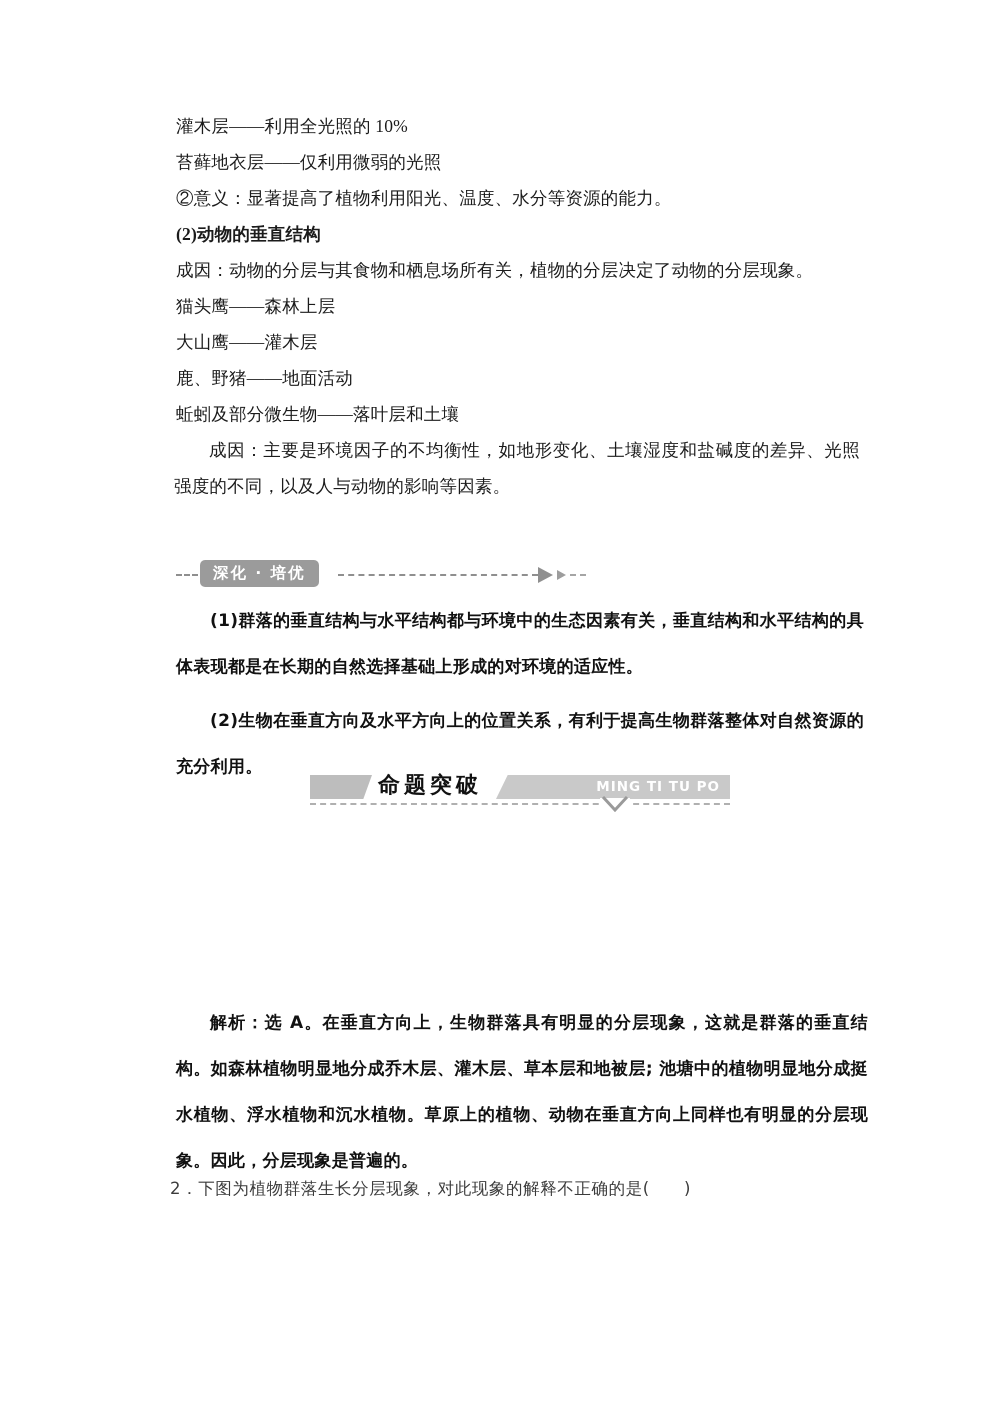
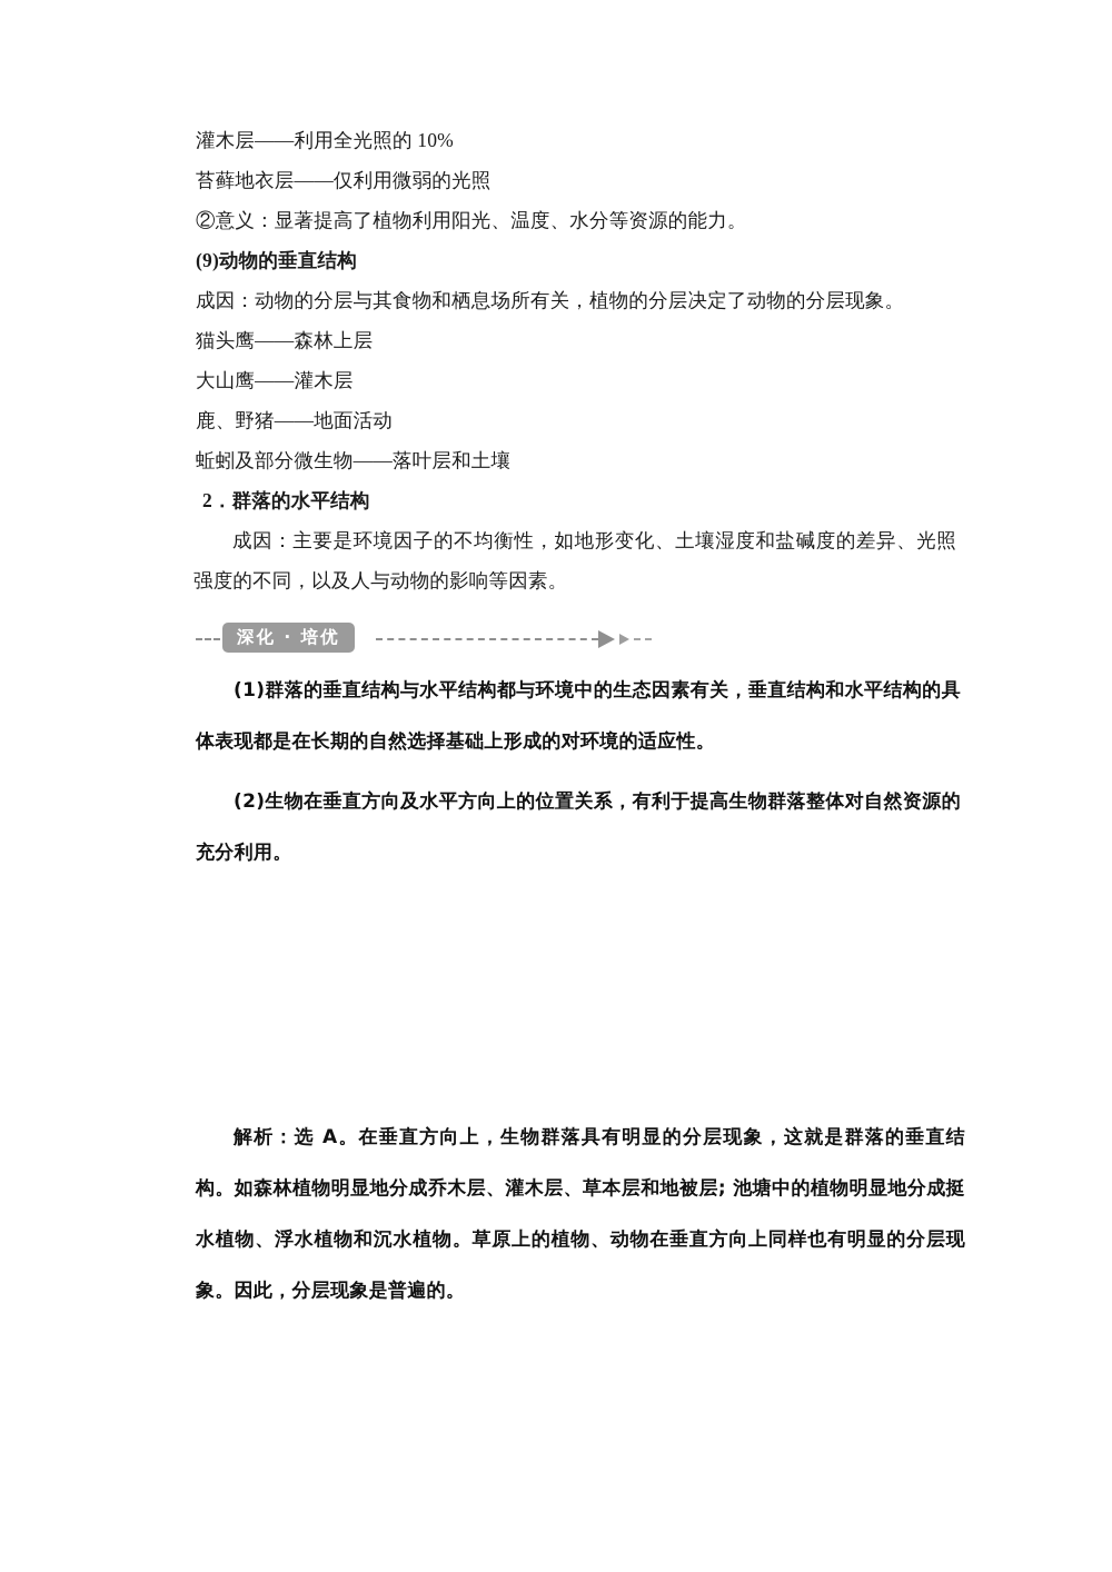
  灌木层——利用全光照的 10%
  苔藓地衣层——仅利用微弱的光照
  ②意义：显著提高了植物利用阳光、温度、水分等资源的能力。
- (2)动物的垂直结构
+ (9)动物的垂直结构
  成因：动物的分层与其食物和栖息场所有关，植物的分层决定了动物的分层现象。
  猫头鹰——森林上层
  大山鹰——灌木层
  鹿、野猪——地面活动
  蚯蚓及部分微生物——落叶层和土壤
+ 2．群落的水平结构
  成因：主要是环境因子的不均衡性，如地形变化、土壤湿度和盐碱度的差异、光照强度的不同，以及人与动物的影响等因素。
  深化 · 培优
  (1)群落的垂直结构与水平结构都与环境中的生态因素有关，垂直结构和水平结构的具体表现都是在长期的自然选择基础上形成的对环境的适应性。
  (2)生物在垂直方向及水平方向上的位置关系，有利于提高生物群落整体对自然资源的充分利用。
- 命题突破
- MING TI TU PO
  解析：选 A。在垂直方向上，生物群落具有明显的分层现象，这就是群落的垂直结构。如森林植物明显地分成乔木层、灌木层、草本层和地被层; 池塘中的植物明显地分成挺水植物、浮水植物和沉水植物。草原上的植物、动物在垂直方向上同样也有明显的分层现象。因此，分层现象是普遍的。
- 2．下图为植物群落生长分层现象，对此现象的解释不正确的是( )
